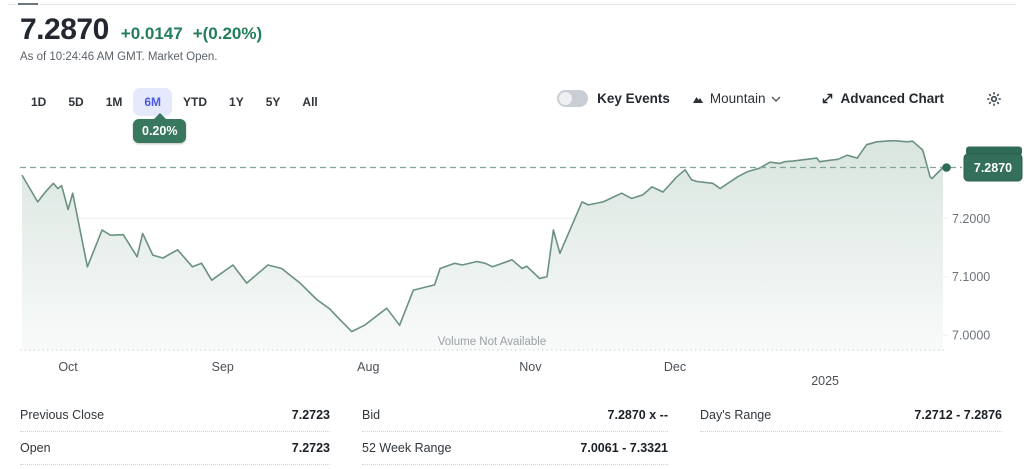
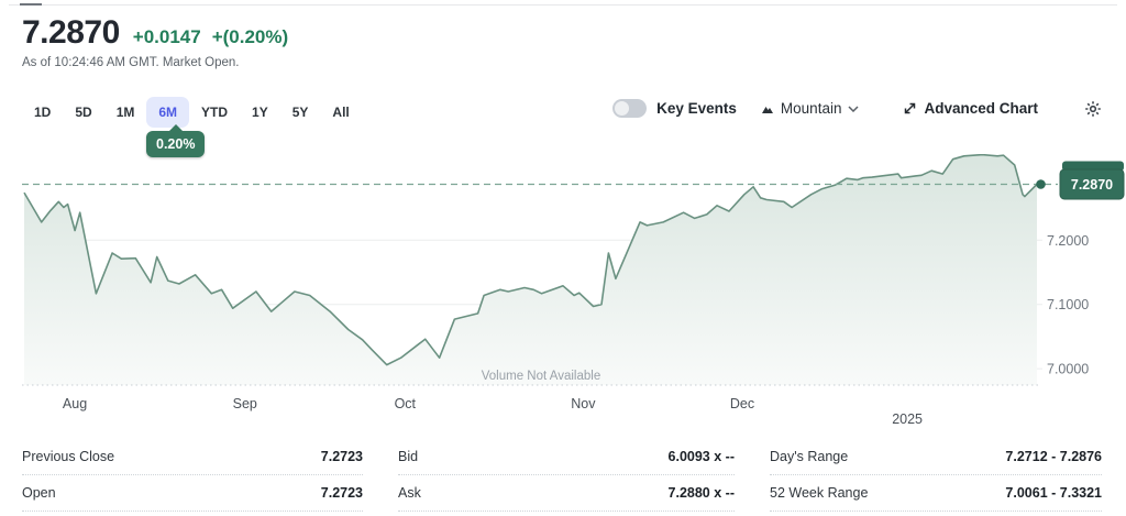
  7.2870
  +0.0147
  +(0.20%)
  As of 10:24:46 AM GMT. Market Open.
  1D
  5D
  1M
  6M
  YTD
  1Y
  5Y
  All
  Key Events
  Mountain
  Advanced Chart
  0.20%
  7.2000
  7.1000
  7.0000
  Volume Not Available
- Oct
+ Aug
  Sep
- Aug
+ Oct
  Nov
  Dec
  2025
  7.2870
  Previous Close
  7.2723
  Bid
- 7.2870 x --
+ 6.0093 x --
  Day's Range
  7.2712 - 7.2876
  Open
  7.2723
+ Ask
+ 7.2880 x --
  52 Week Range
  7.0061 - 7.3321
